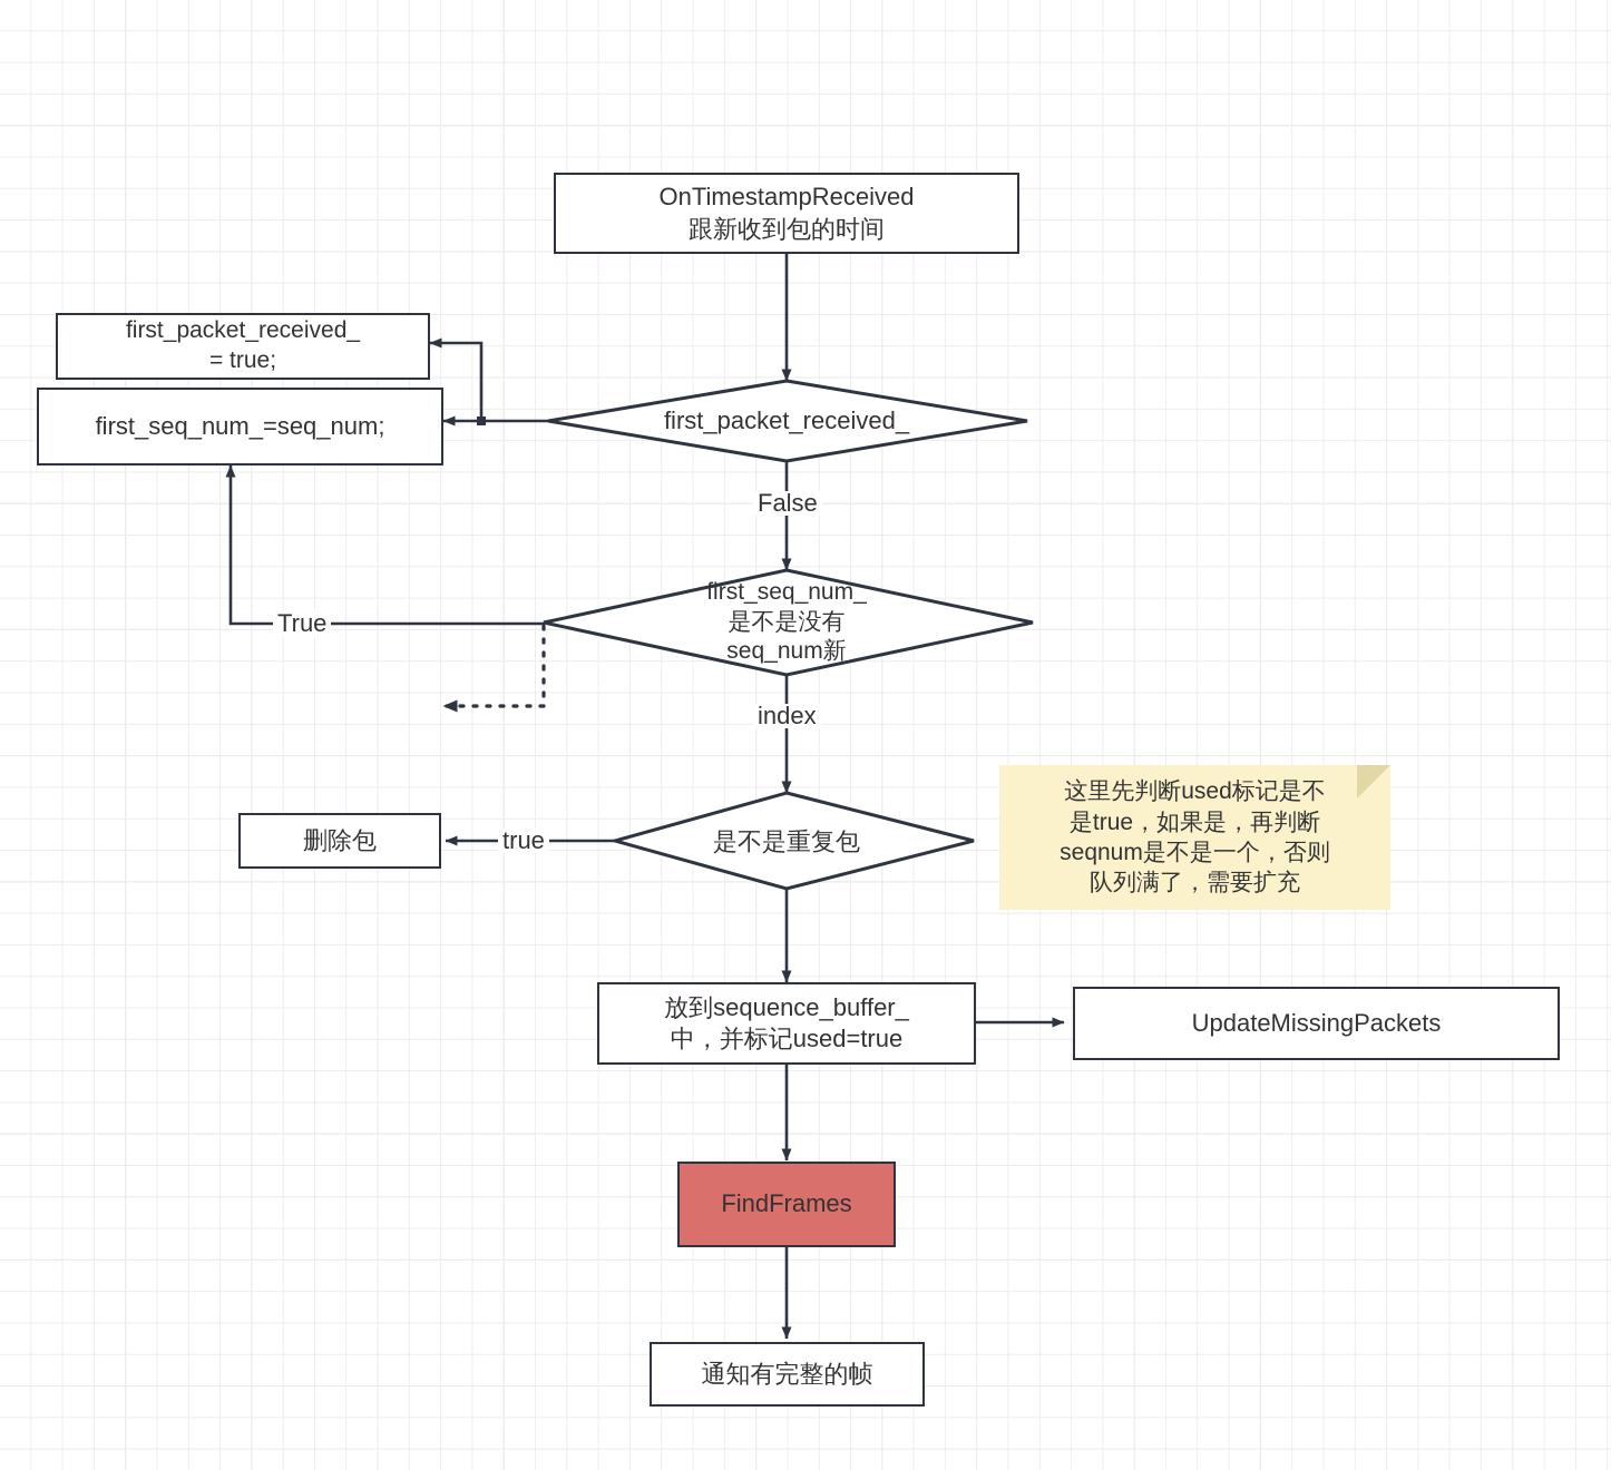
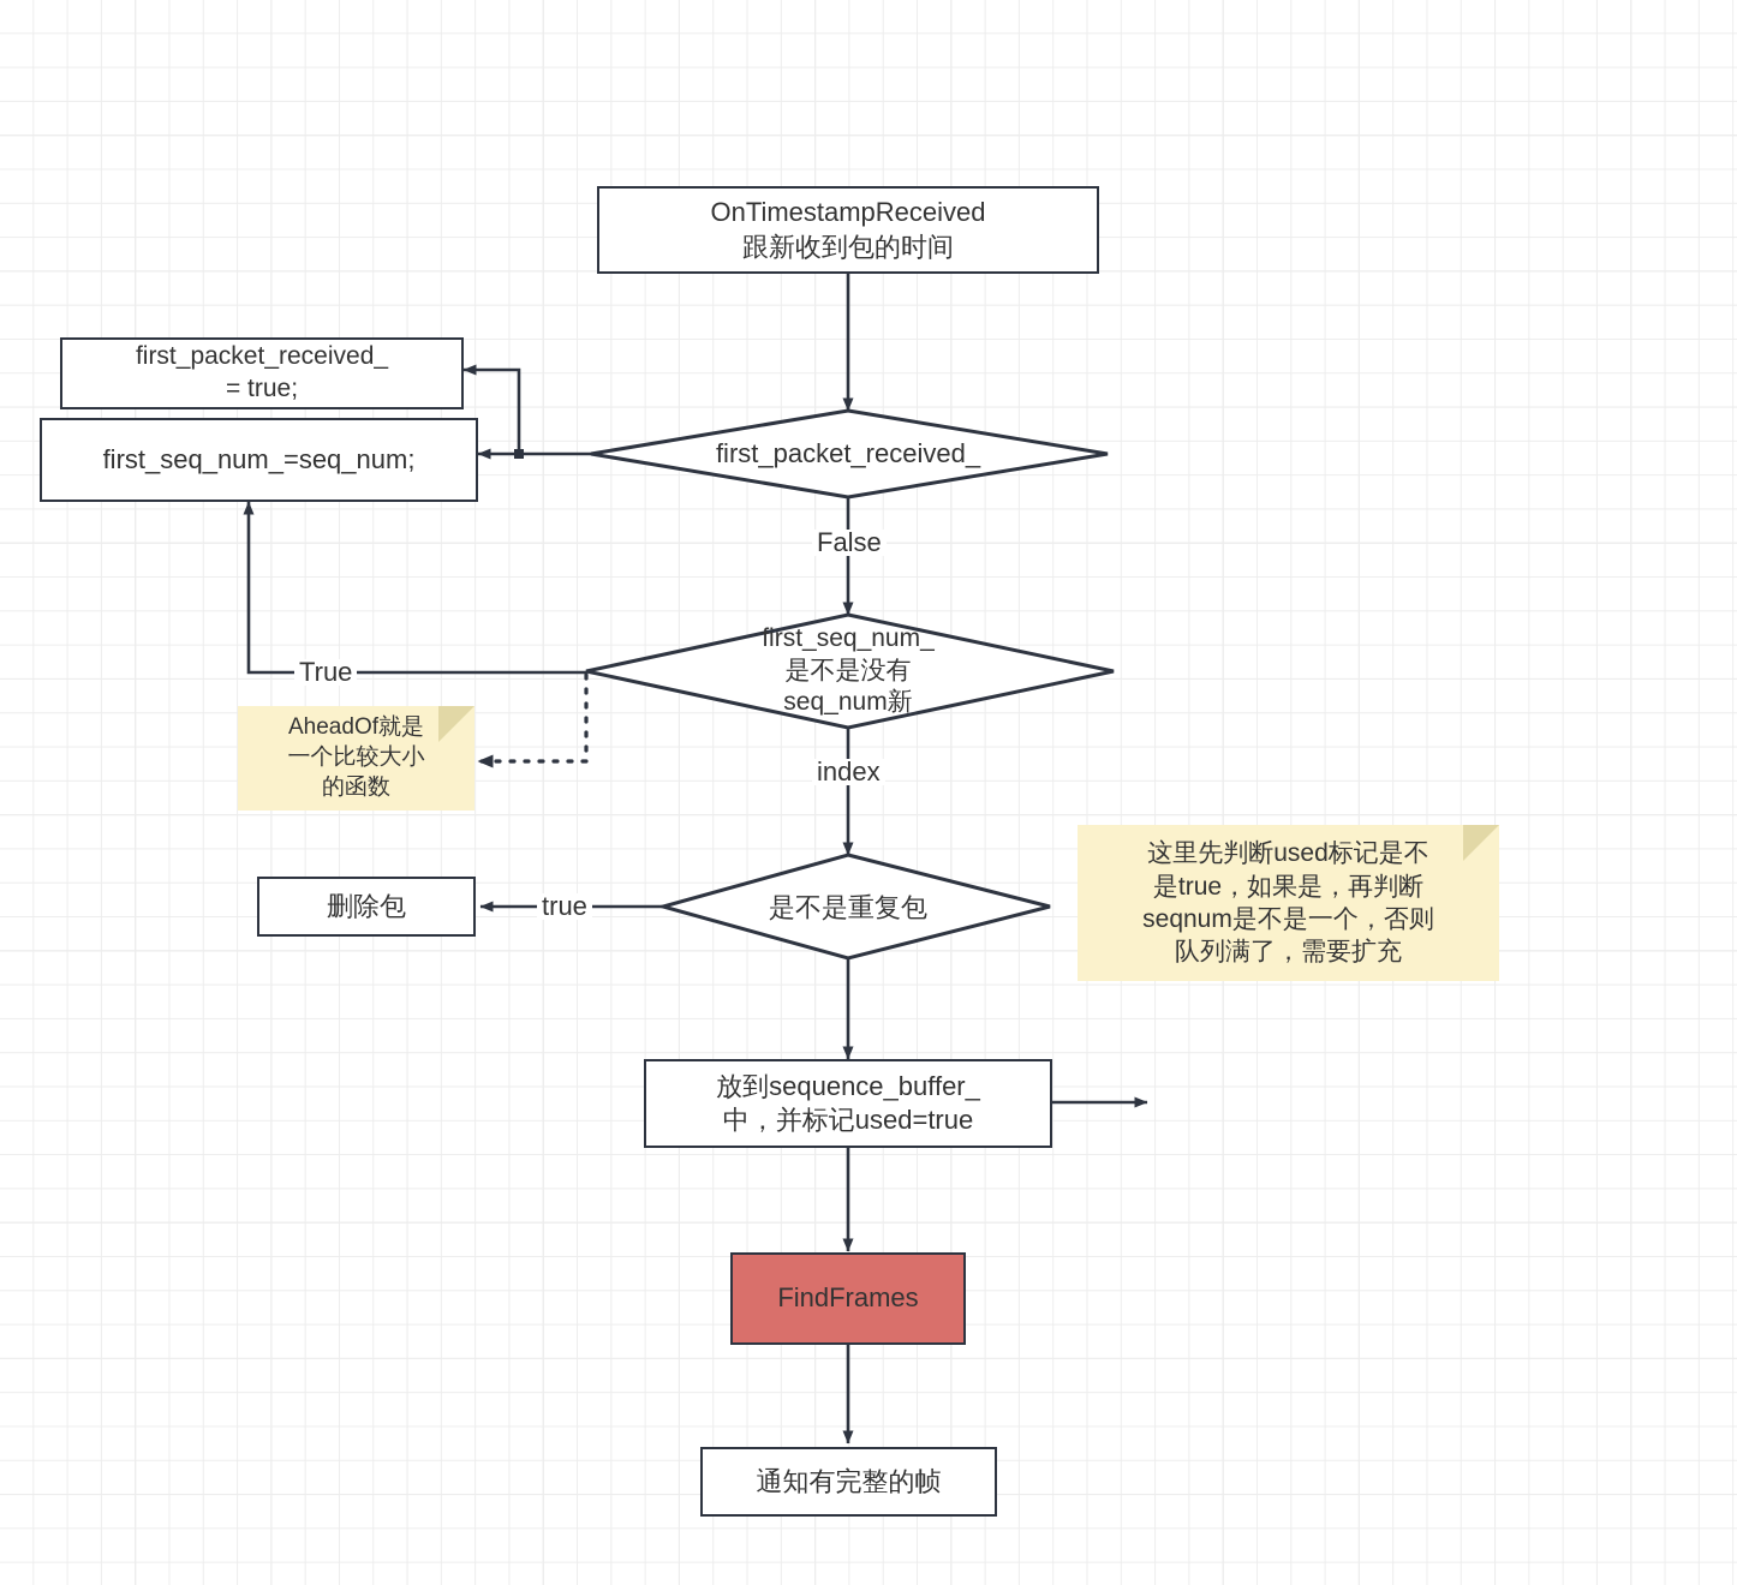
  first_packet_received_
  first_seq_num_
  是不是没有
  seq_num新
  是不是重复包
  OnTimestampReceived
  跟新收到包的时间
  first_packet_received_
  = true;
  first_seq_num_=seq_num;
  删除包
  放到sequence_buffer_
  中，并标记used=true
- UpdateMissingPackets
  FindFrames
  通知有完整的帧
  False
  index
  True
  true
+ AheadOf就是
+ 一个比较大小
+ 的函数
  这里先判断used标记是不
  是true，如果是，再判断
  seqnum是不是一个，否则
  队列满了，需要扩充
